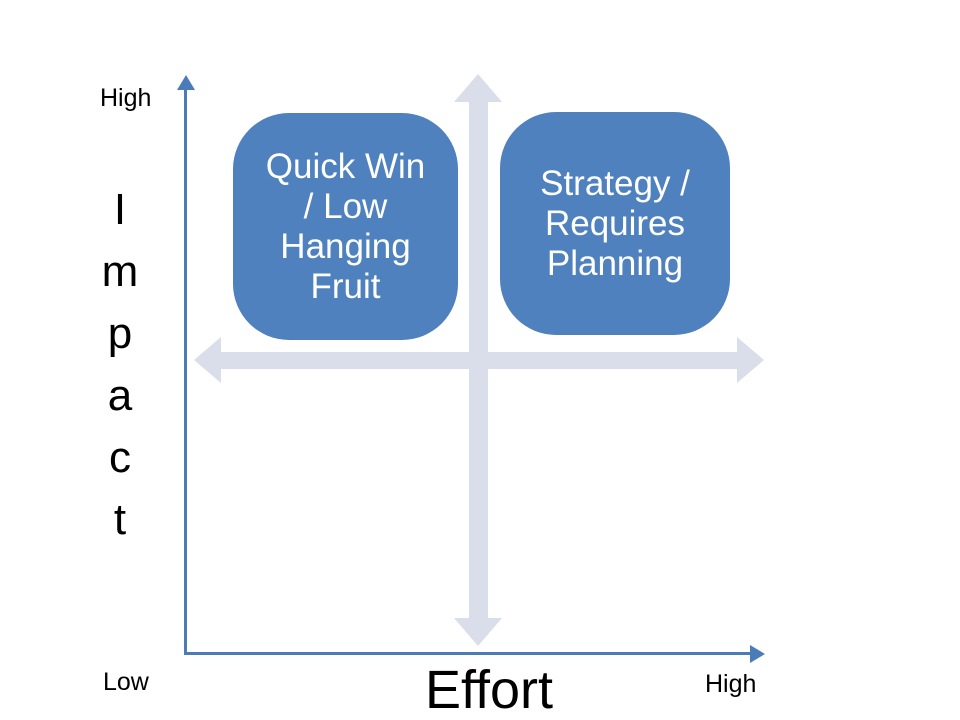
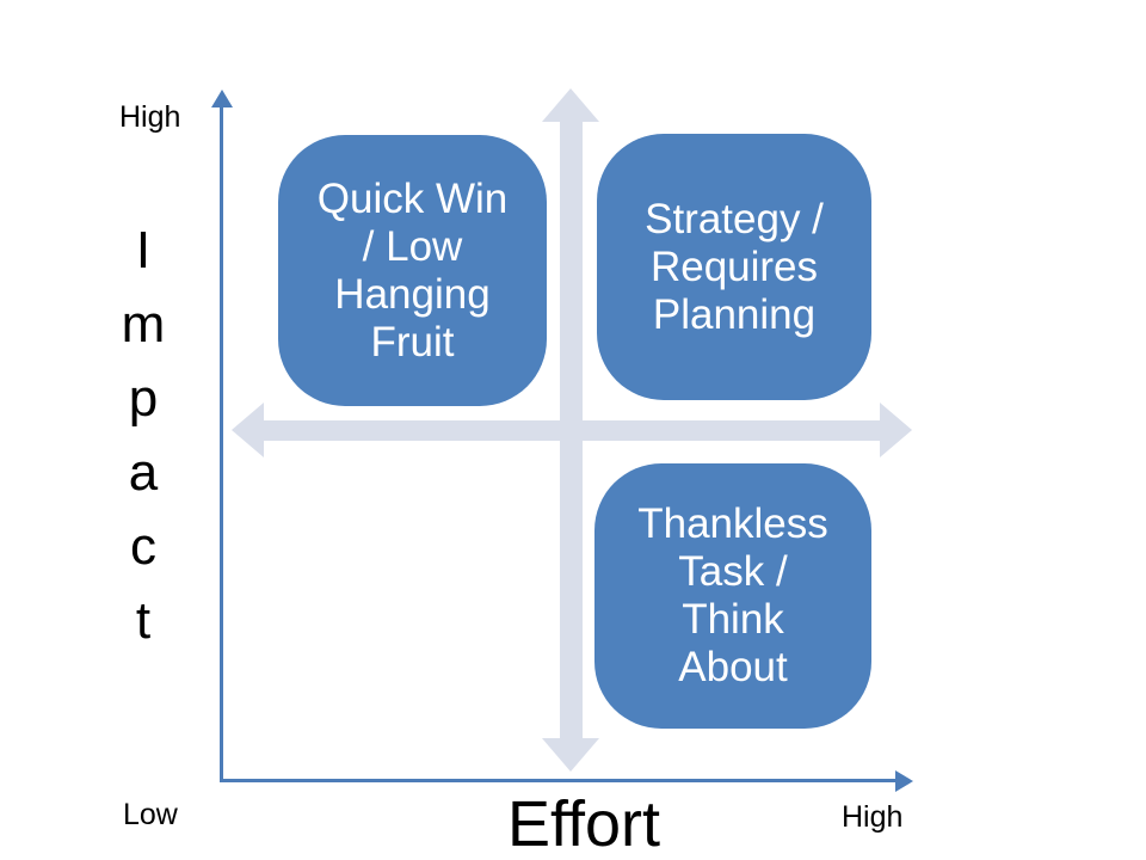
  Quick Win
  / Low
  Hanging
  Fruit
  Strategy /
  Requires
  Planning
+ Thankless
+ Task /
+ Think
+ About
  High
  I
  m
  p
  a
  c
  t
  Low
  Effort
  High
